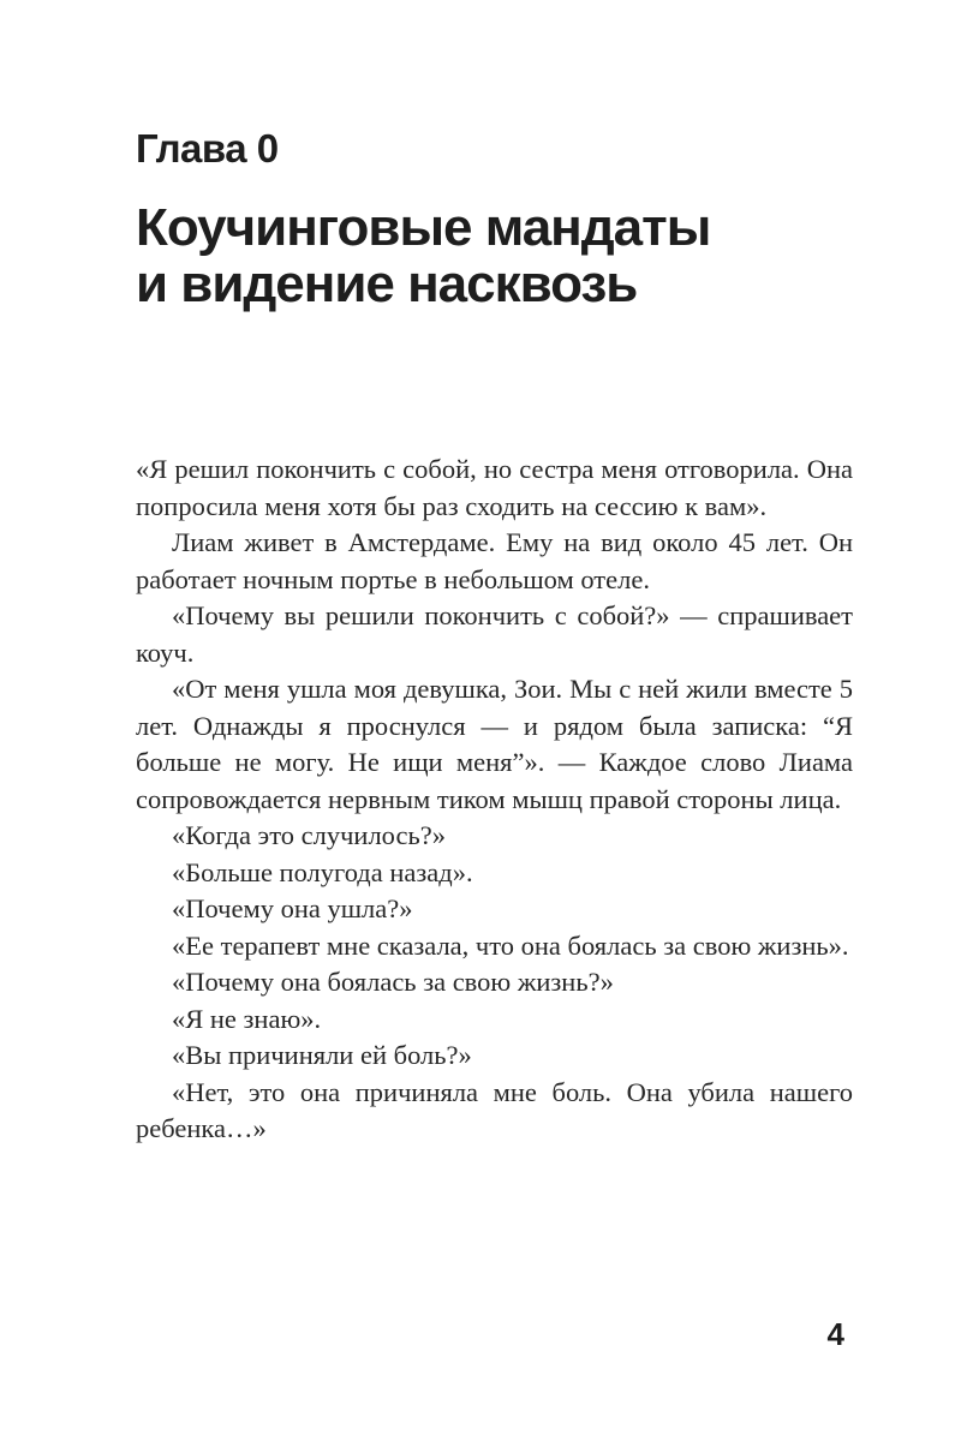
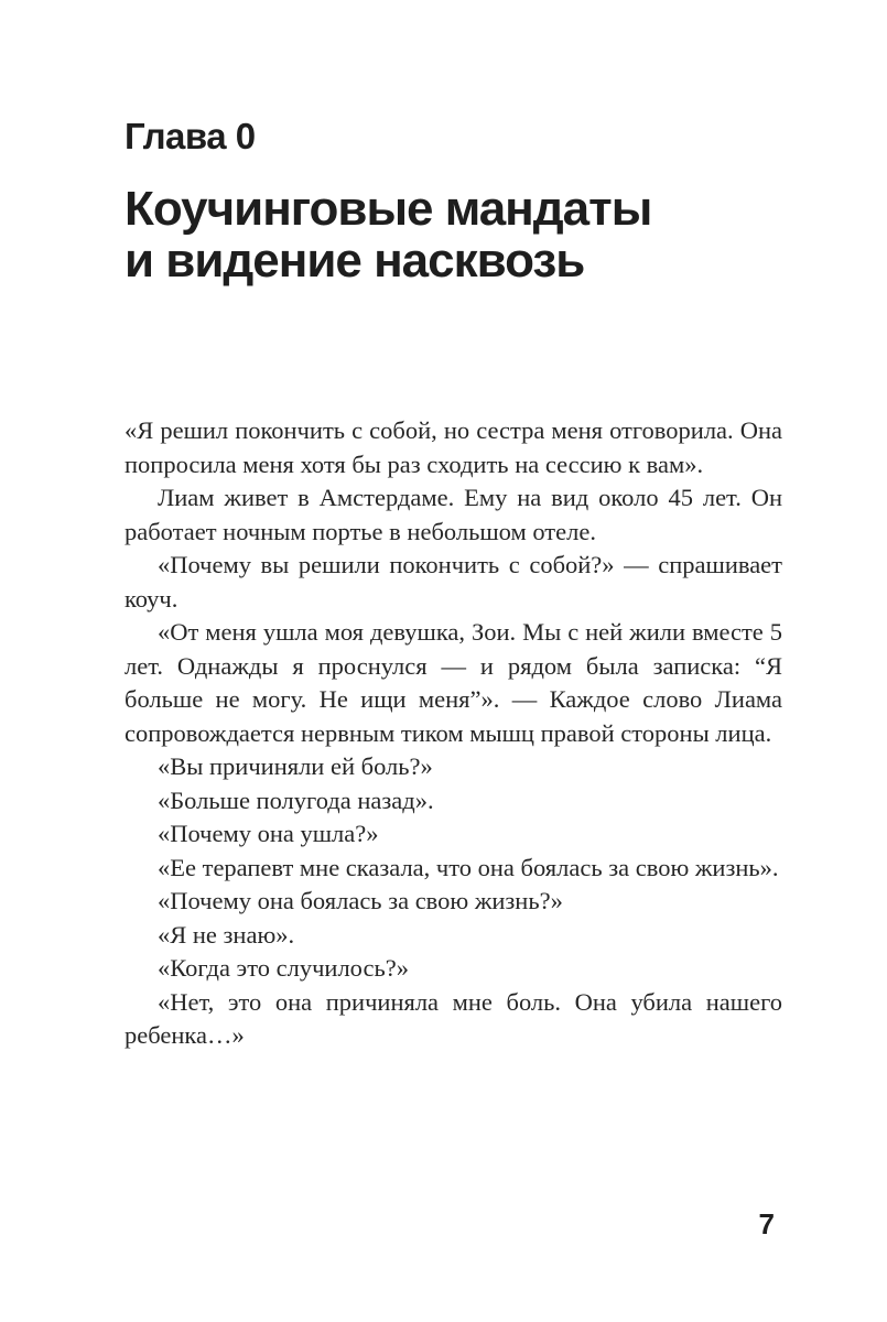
  Глава 0
  Коучинговые мандаты
  и видение насквозь
  «Я решил покончить с собой, но сестра меня отгово­рила. Она попросила меня хотя бы раз сходить на сес­сию к вам».
  Лиам живет в Амстердаме. Ему на вид около 45 лет. Он работает ночным портье в небольшом отеле.
  «Почему вы решили покончить с собой?» — спраши­вает коуч.
  «От меня ушла моя девушка, Зои. Мы с ней жили вме­сте 5 лет. Однажды я проснулся — и рядом была записка: “Я больше не могу. Не ищи меня”». — Каждое слово Лиама сопровождается нервным тиком мышц правой стороны лица.
- «Когда это случилось?»
+ «Вы причиняли ей боль?»
  «Больше полугода назад».
  «Почему она ушла?»
  «Ее терапевт мне сказала, что она боялась за свою жизнь».
  «Почему она боялась за свою жизнь?»
  «Я не знаю».
- «Вы причиняли ей боль?»
+ «Когда это случилось?»
  «Нет, это она причиняла мне боль. Она убила нашего ребенка…»
- 4
+ 7
